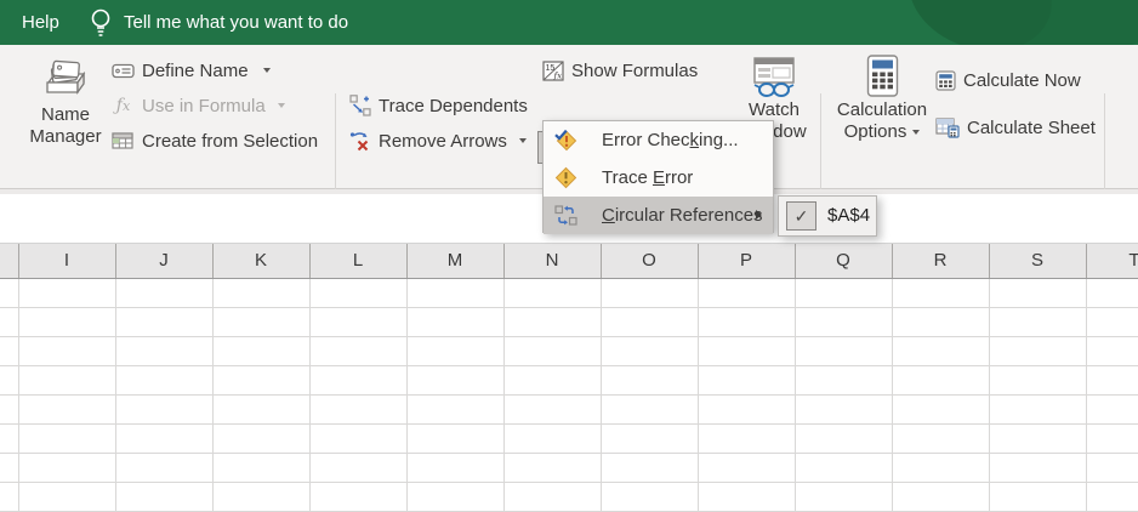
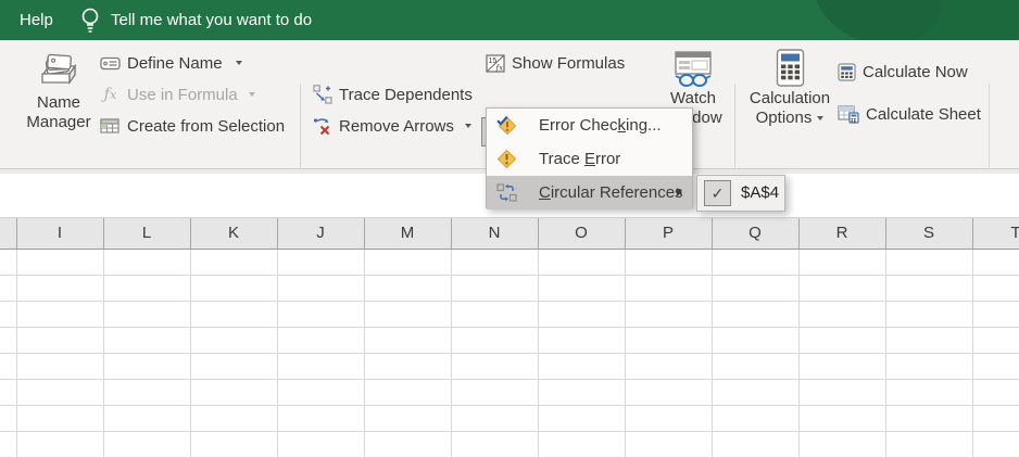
  Help
  Tell me what you want to do
  Name Manager
  Define Name
  ƒx
  Use in Formula
  Create from Selection
  Trace Dependents
  Remove Arrows
  fx
  Show Formulas
  Watch
  Calculation
  Options
  Calculate Now
  Calculate Sheet
  I
- J
+ L
  K
- L
+ J
  M
  N
  O
  P
  Q
  R
  S
  T
  Error Checking...
  Trace Error
  Circular References
  ✓
  $A$4
